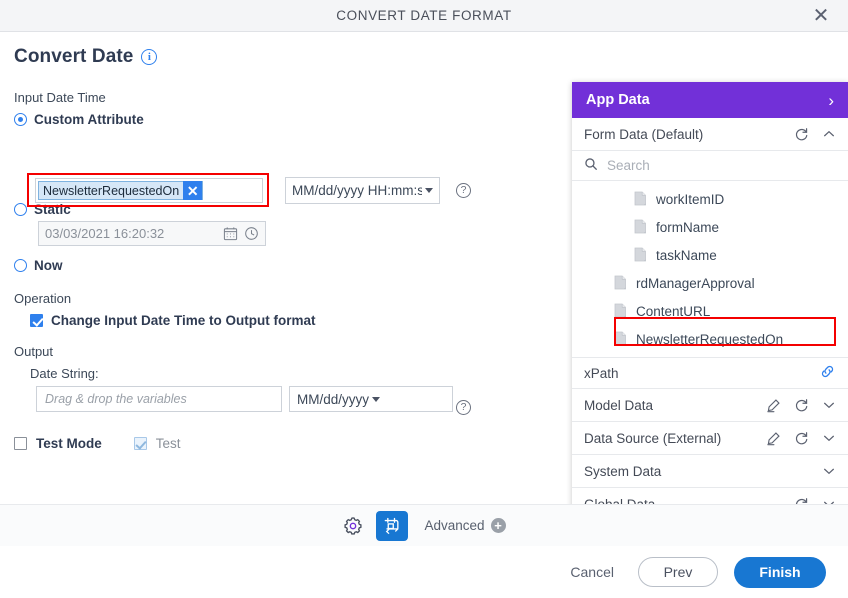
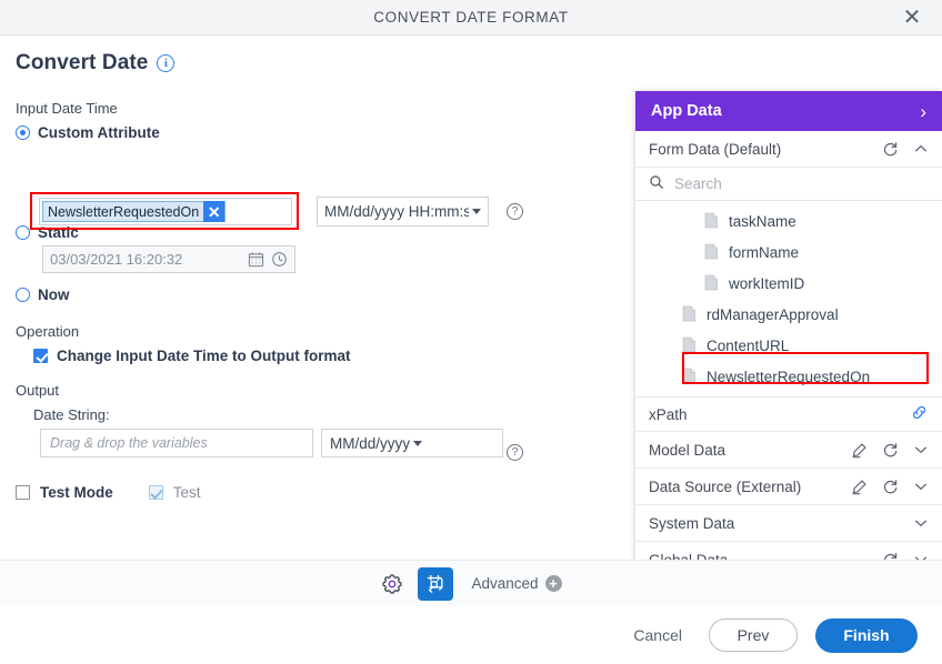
  CONVERT DATE FORMAT
  ✕
  Convert Date
  i
  Input Date Time
  Custom Attribute
  Static
  03/03/2021 16:20:32
  Now
  Operation
  Change Input Date Time to Output format
  Output
  Date String:
  Drag & drop the variables
  MM/dd/yyyy
  Test Mode
  Test
  NewsletterRequestedOn
  ✕
  MM/dd/yyyy HH:mm:s
  ?
  ?
  App Data
  ›
  Form Data (Default)
  Search
- workItemID
+ taskName
  formName
- taskName
+ workItemID
  rdManagerApproval
  ContentURL
  NewsletterRequestedOn
  xPath
  Model Data
  Data Source (External)
  System Data
  Advanced
  +
  Cancel
  Prev
  Finish
